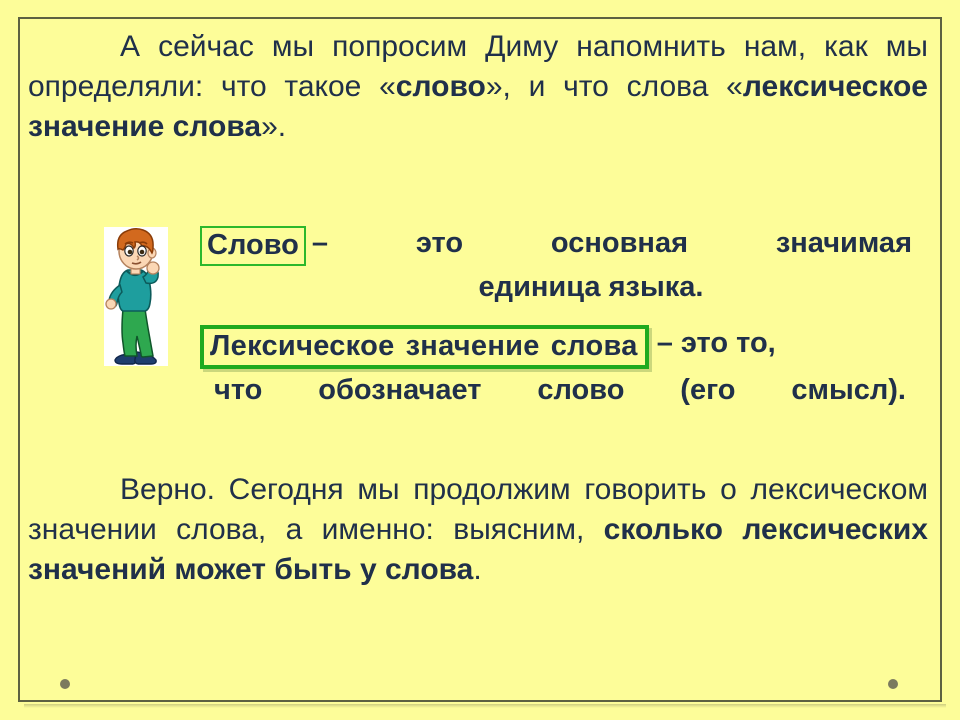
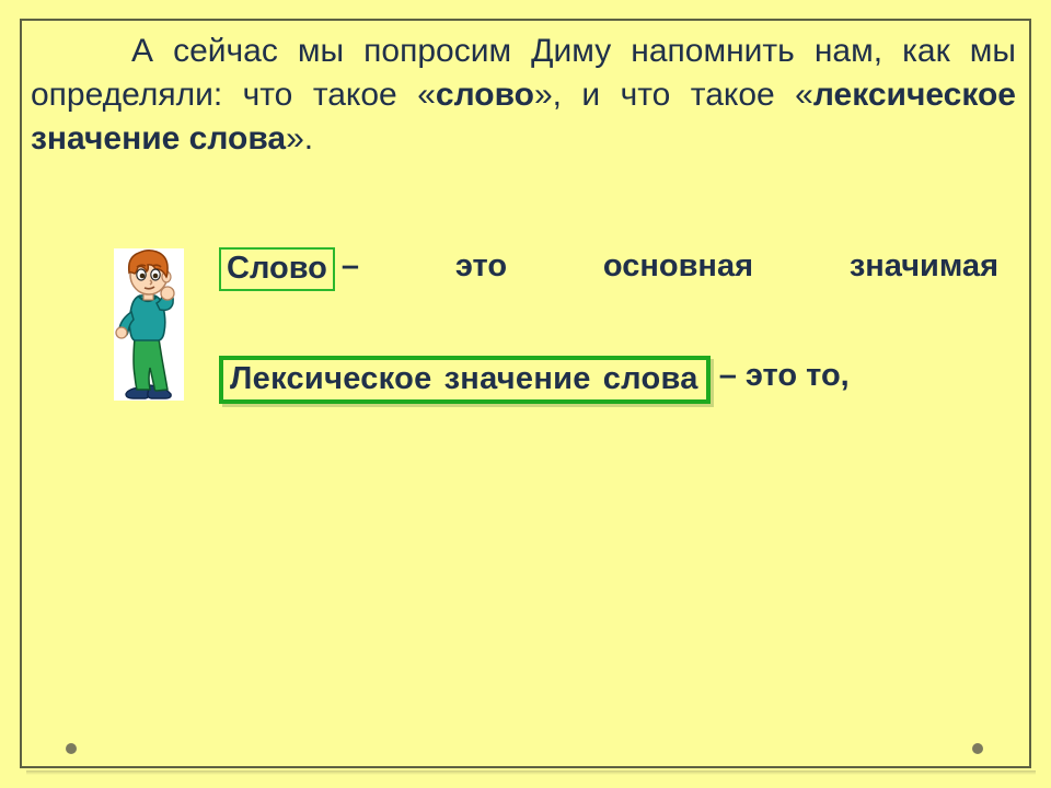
- А сейчас мы попросим Диму напомнить нам, как мы определяли: что такое «слово», и что слова «лексическое значение слова».
+ А сейчас мы попросим Диму напомнить нам, как мы определяли: что такое «слово», и что такое «лексическое значение слова».
  Слово – это основная значимая
- единица языка.
  Лексическое значение слова – это то,
- что обозначает слово (его смысл).
- Верно. Сегодня мы продолжим говорить о лексическом значении слова, а именно: выясним, сколько лексических значений может быть у слова.
